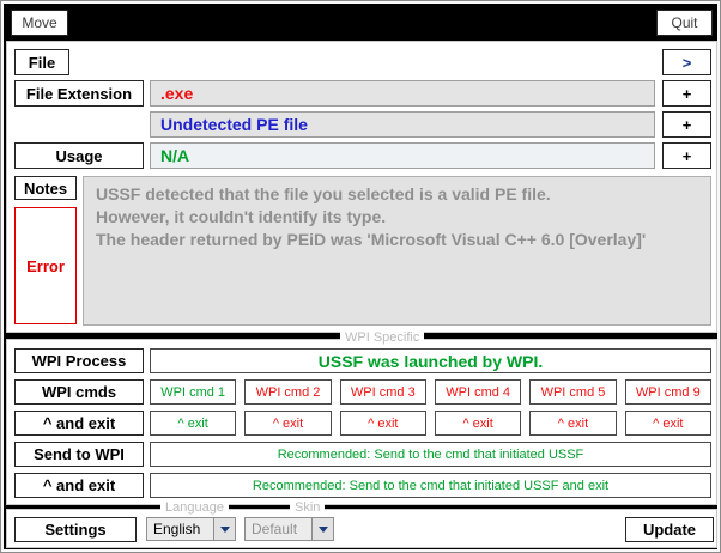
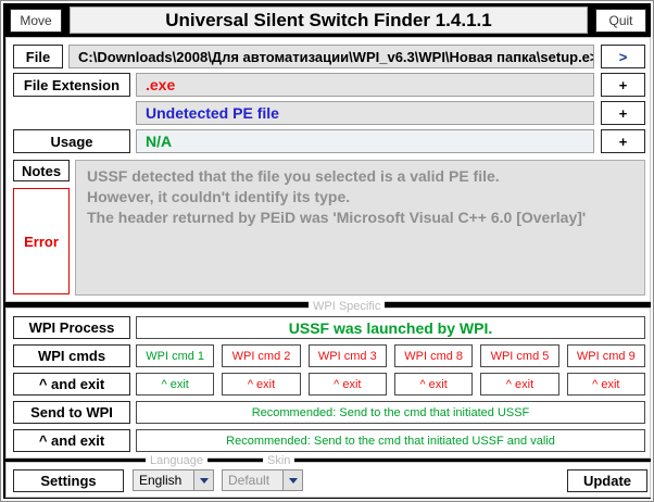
  Move
+ Universal Silent Switch Finder 1.4.1.1
  Quit
  File
+ C:\Downloads\2008\Для автоматизации\WPI_v6.3\WPI\Новая папка\setup.e>
  >
  File Extension
  .exe
  +
  Undetected PE file
  +
  Usage
  N/A
  +
  Notes
  Error
  USSF detected that the file you selected is a valid PE file.
  However, it couldn't identify its type.
  The header returned by PEiD was 'Microsoft Visual C++ 6.0 [Overlay]'
  WPI Specific
  WPI Process
  USSF was launched by WPI.
  WPI cmds
  WPI cmd 1
  WPI cmd 2
  WPI cmd 3
- WPI cmd 4
+ WPI cmd 8
  WPI cmd 5
  WPI cmd 9
  ^ and exit
  ^ exit
  ^ exit
  ^ exit
  ^ exit
  ^ exit
  ^ exit
  Send to WPI
  Recommended: Send to the cmd that initiated USSF
  ^ and exit
- Recommended: Send to the cmd that initiated USSF and exit
+ Recommended: Send to the cmd that initiated USSF and valid
  Language
  Skin
  Settings
  English
  Default
  Update
